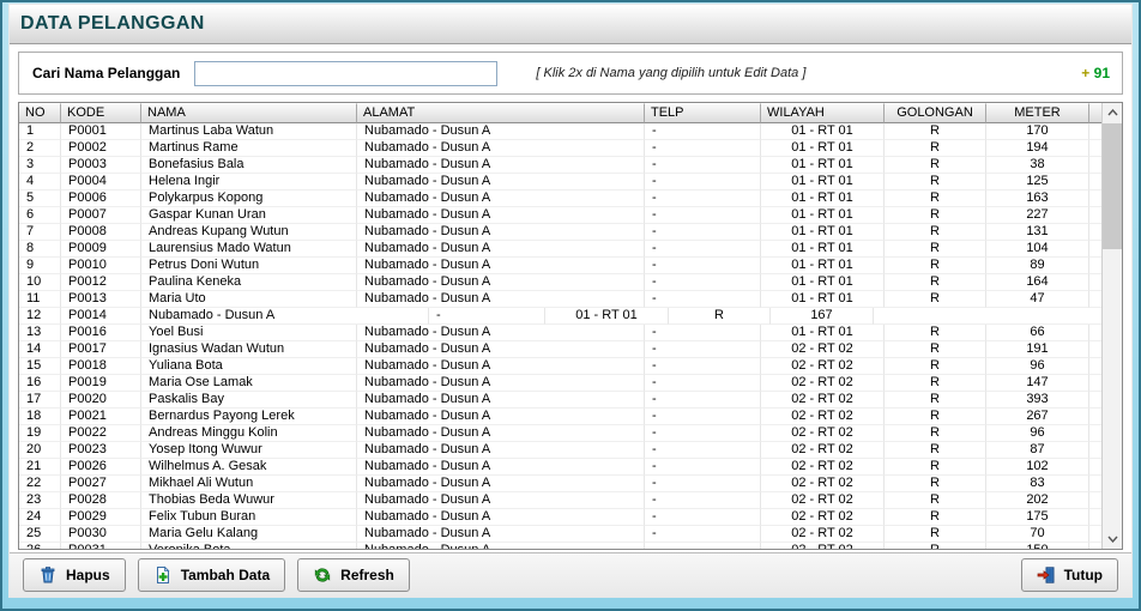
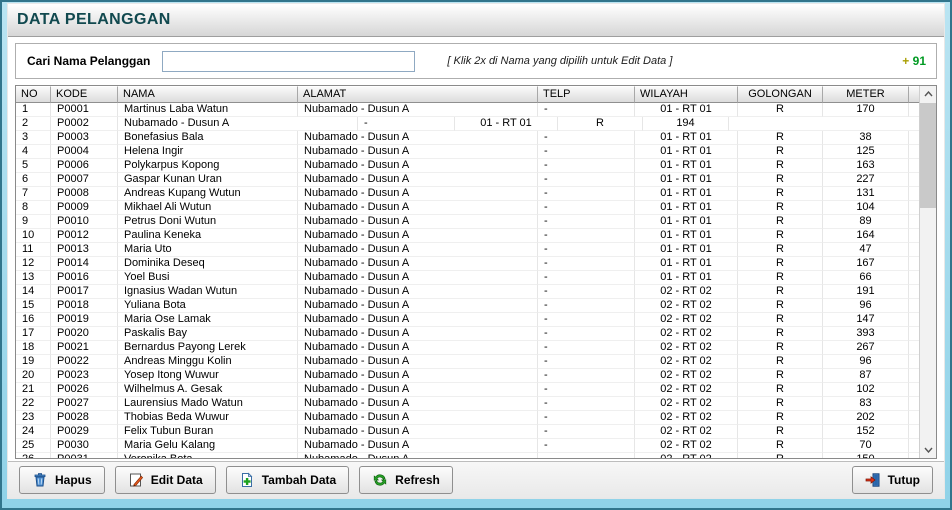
  DATA PELANGGAN
  Cari Nama Pelanggan
  [ Klik 2x di Nama yang dipilih untuk Edit Data ]
  + 91
  NO
  KODE
  NAMA
  ALAMAT
  TELP
  WILAYAH
  GOLONGAN
  METER
  1
  P0001
  Martinus Laba Watun
  Nubamado - Dusun A
  -
  01 - RT 01
  R
  170
  2
  P0002
- Martinus Rame
  Nubamado - Dusun A
  -
  01 - RT 01
  R
  194
  3
  P0003
  Bonefasius Bala
  Nubamado - Dusun A
  -
  01 - RT 01
  R
  38
  4
  P0004
  Helena Ingir
  Nubamado - Dusun A
  -
  01 - RT 01
  R
  125
  5
  P0006
  Polykarpus Kopong
  Nubamado - Dusun A
  -
  01 - RT 01
  R
  163
  6
  P0007
  Gaspar Kunan Uran
  Nubamado - Dusun A
  -
  01 - RT 01
  R
  227
  7
  P0008
  Andreas Kupang Wutun
  Nubamado - Dusun A
  -
  01 - RT 01
  R
  131
  8
  P0009
- Laurensius Mado Watun
+ Mikhael Ali Wutun
  Nubamado - Dusun A
  -
  01 - RT 01
  R
  104
  9
  P0010
  Petrus Doni Wutun
  Nubamado - Dusun A
  -
  01 - RT 01
  R
  89
  10
  P0012
  Paulina Keneka
  Nubamado - Dusun A
  -
  01 - RT 01
  R
  164
  11
  P0013
  Maria Uto
  Nubamado - Dusun A
  -
  01 - RT 01
  R
  47
  12
  P0014
+ Dominika Deseq
  Nubamado - Dusun A
  -
  01 - RT 01
  R
  167
  13
  P0016
  Yoel Busi
  Nubamado - Dusun A
  -
  01 - RT 01
  R
  66
  14
  P0017
  Ignasius Wadan Wutun
  Nubamado - Dusun A
  -
  02 - RT 02
  R
  191
  15
  P0018
  Yuliana Bota
  Nubamado - Dusun A
  -
  02 - RT 02
  R
  96
  16
  P0019
  Maria Ose Lamak
  Nubamado - Dusun A
  -
  02 - RT 02
  R
  147
  17
  P0020
  Paskalis Bay
  Nubamado - Dusun A
  -
  02 - RT 02
  R
  393
  18
  P0021
  Bernardus Payong Lerek
  Nubamado - Dusun A
  -
  02 - RT 02
  R
  267
  19
  P0022
  Andreas Minggu Kolin
  Nubamado - Dusun A
  -
  02 - RT 02
  R
  96
  20
  P0023
  Yosep Itong Wuwur
  Nubamado - Dusun A
  -
  02 - RT 02
  R
  87
  21
  P0026
  Wilhelmus A. Gesak
  Nubamado - Dusun A
  -
  02 - RT 02
  R
  102
  22
  P0027
- Mikhael Ali Wutun
+ Laurensius Mado Watun
  Nubamado - Dusun A
  -
  02 - RT 02
  R
  83
  23
  P0028
  Thobias Beda Wuwur
  Nubamado - Dusun A
  -
  02 - RT 02
  R
  202
  24
  P0029
  Felix Tubun Buran
  Nubamado - Dusun A
  -
  02 - RT 02
  R
- 175
+ 152
  25
  P0030
  Maria Gelu Kalang
  Nubamado - Dusun A
  -
  02 - RT 02
  R
  70
  Hapus
+ Edit Data
  Tambah Data
  Refresh
  Tutup
